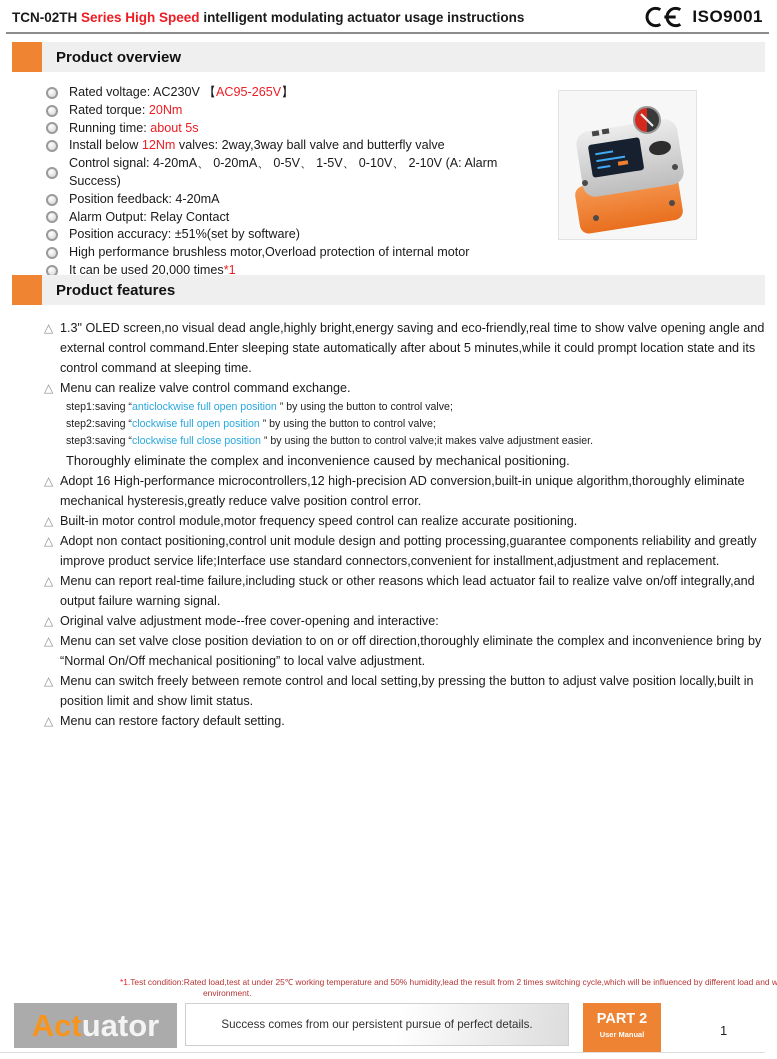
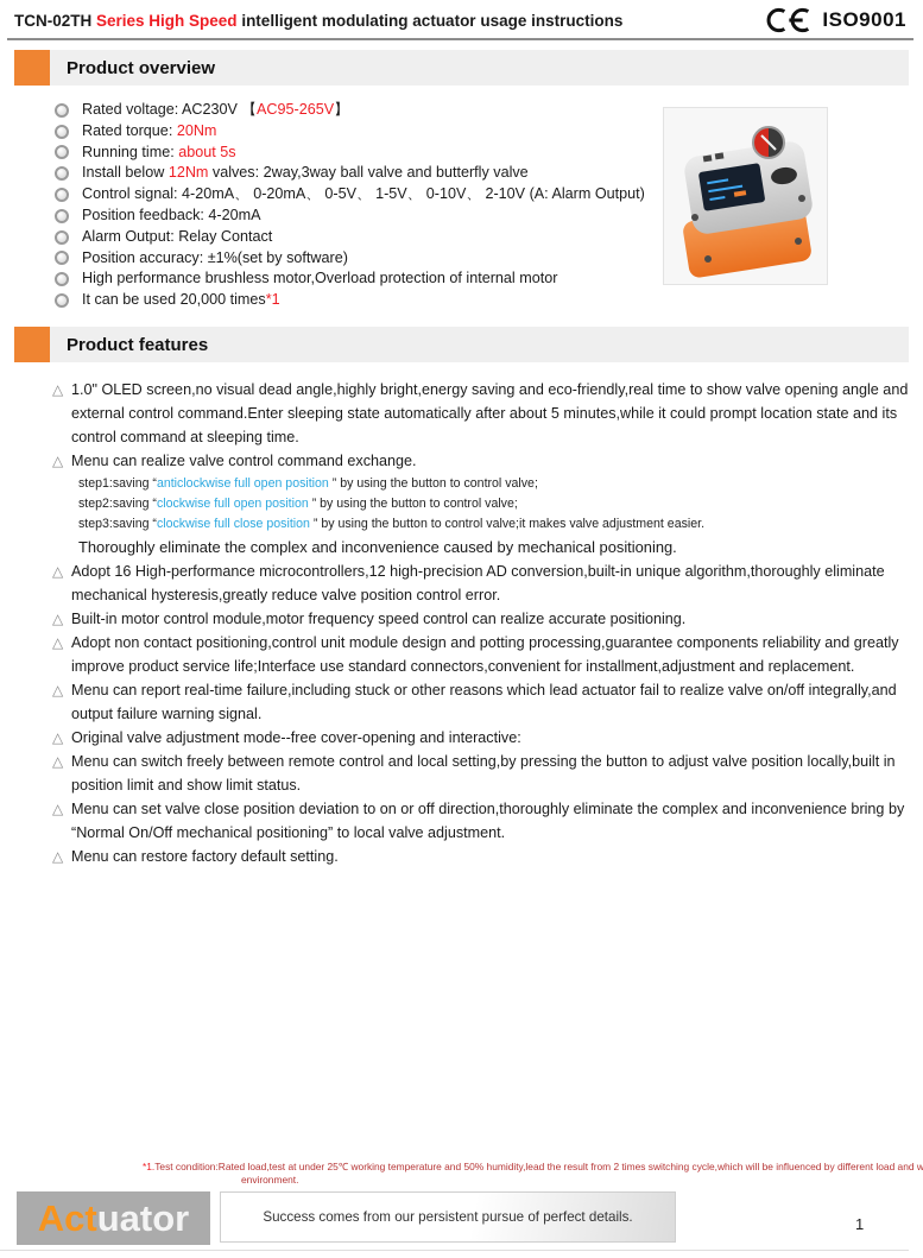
  TCN-02TH Series High Speed intelligent modulating actuator usage instructions
  ISO9001
  Product overview
  Rated voltage: AC230V 【AC95-265V】
  Rated torque: 20Nm
  Running time: about 5s
  Install below 12Nm valves: 2way,3way ball valve and butterfly valve
- Control signal: 4-20mA、 0-20mA、 0-5V、 1-5V、 0-10V、 2-10V (A: Alarm Success)
+ Control signal: 4-20mA、 0-20mA、 0-5V、 1-5V、 0-10V、 2-10V (A: Alarm Output)
  Position feedback: 4-20mA
  Alarm Output: Relay Contact
- Position accuracy: ±51%(set by software)
+ Position accuracy: ±1%(set by software)
  High performance brushless motor,Overload protection of internal motor
  It can be used 20,000 times*1
  Product features
  △
- 1.3" OLED screen,no visual dead angle,highly bright,energy saving and eco-friendly,real time to show valve opening angle and external control command.Enter sleeping state automatically after about 5 minutes,while it could prompt location state and its control command at sleeping time.
+ 1.0" OLED screen,no visual dead angle,highly bright,energy saving and eco-friendly,real time to show valve opening angle and external control command.Enter sleeping state automatically after about 5 minutes,while it could prompt location state and its control command at sleeping time.
  △
  Menu can realize valve control command exchange.
  step1:saving “anticlockwise full open position ” by using the button to control valve;
  step2:saving “clockwise full open position ” by using the button to control valve;
  step3:saving “clockwise full close position ” by using the button to control valve;it makes valve adjustment easier.
  Thoroughly eliminate the complex and inconvenience caused by mechanical positioning.
  △
  Adopt 16 High-performance microcontrollers,12 high-precision AD conversion,built-in unique algorithm,thoroughly eliminate mechanical hysteresis,greatly reduce valve position control error.
  △
  Built-in motor control module,motor frequency speed control can realize accurate positioning.
  △
  Adopt non contact positioning,control unit module design and potting processing,guarantee components reliability and greatly improve product service life;Interface use standard connectors,convenient for installment,adjustment and replacement.
  △
  Menu can report real-time failure,including stuck or other reasons which lead actuator fail to realize valve on/off integrally,and output failure warning signal.
  △
  Original valve adjustment mode--free cover-opening and interactive:
  △
- Menu can set valve close position deviation to on or off direction,thoroughly eliminate the complex and inconvenience bring by “Normal On/Off mechanical positioning” to local valve adjustment.
+ Menu can switch freely between remote control and local setting,by pressing the button to adjust valve position locally,built in position limit and show limit status.
  △
- Menu can switch freely between remote control and local setting,by pressing the button to adjust valve position locally,built in position limit and show limit status.
+ Menu can set valve close position deviation to on or off direction,thoroughly eliminate the complex and inconvenience bring by “Normal On/Off mechanical positioning” to local valve adjustment.
  △
  Menu can restore factory default setting.
  *1.Test condition:Rated load,test at under 25℃ working temperature and 50% humidity,lead the result from 2 times switching cycle,which will be influenced by different load and w environment.
  Act
  uator
  Success comes from our persistent pursue of perfect details.
- PART 2
- User Manual
  1
